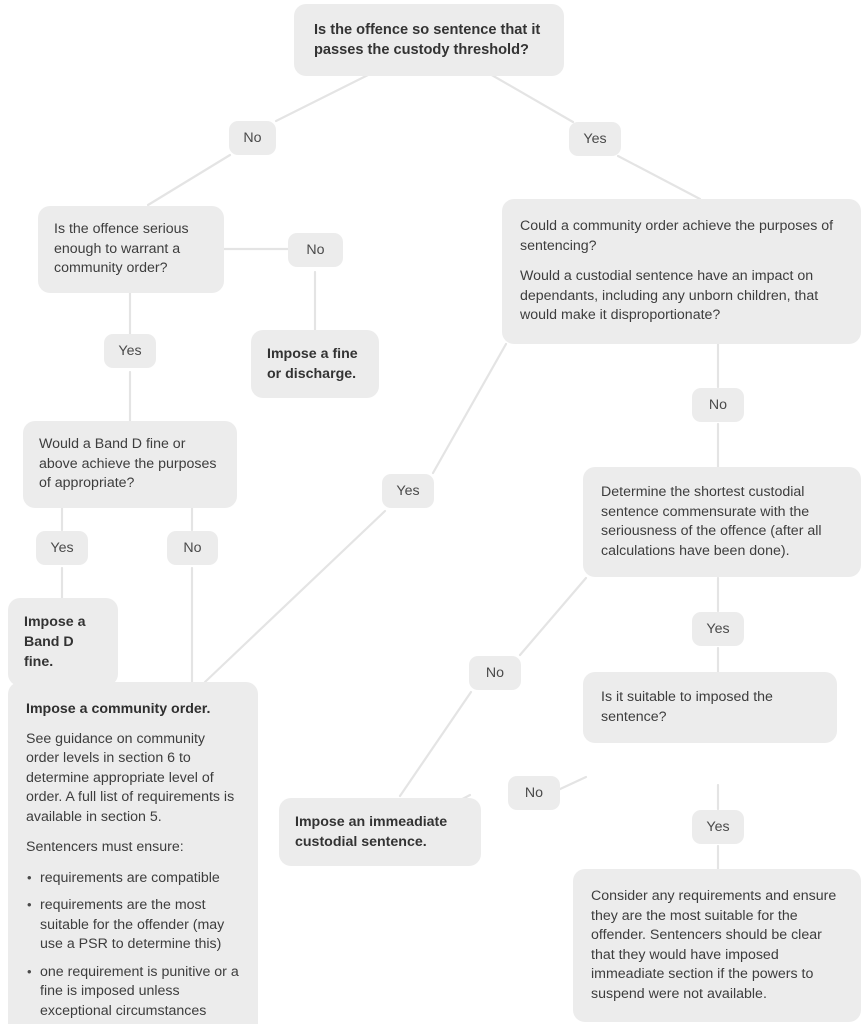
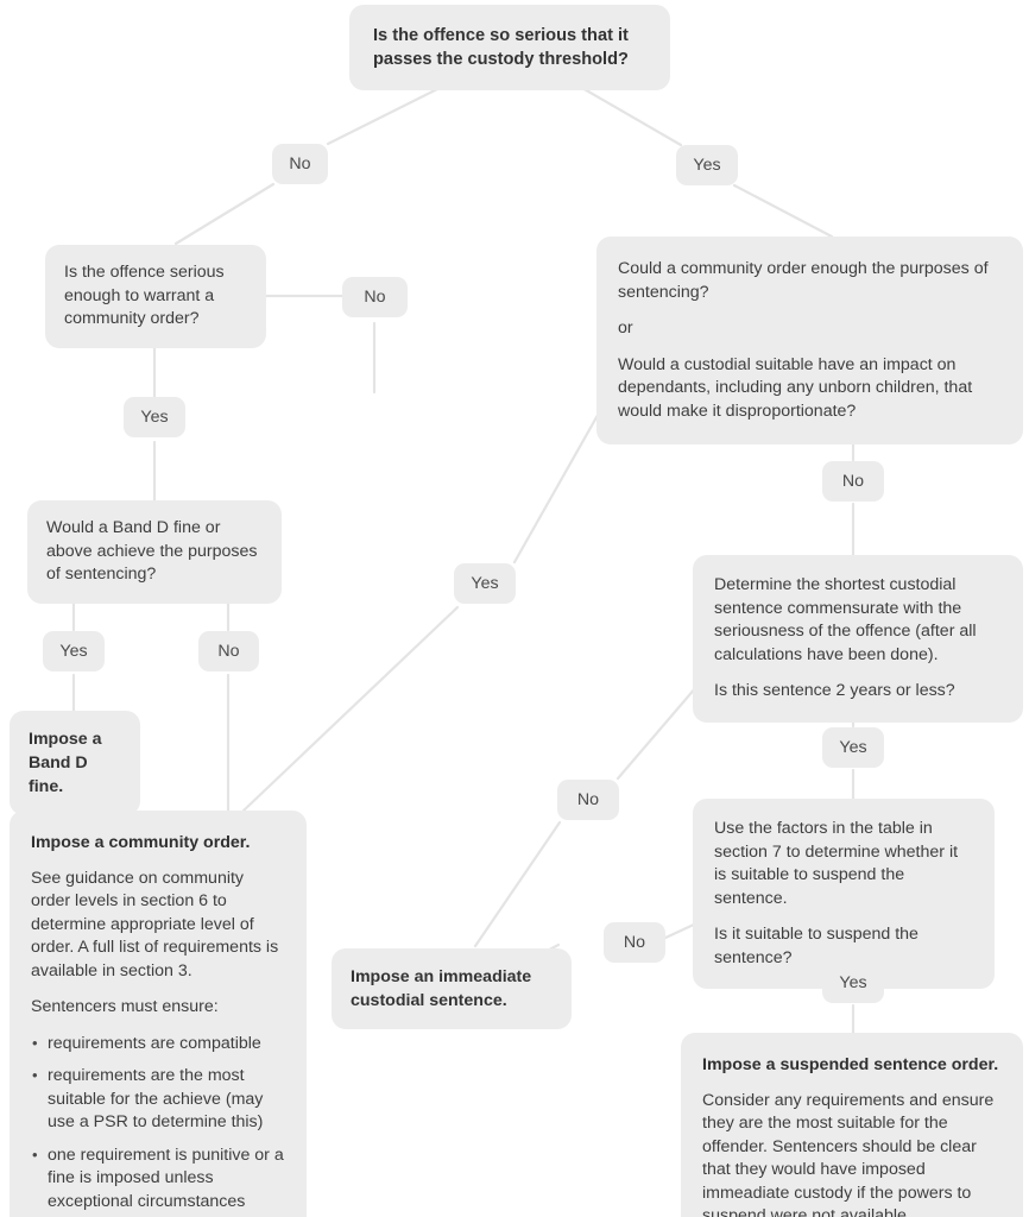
- Is the offence so sentence that it passes the custody threshold?
+ Is the offence so serious that it passes the custody threshold?
  No
  Yes
  Is the offence serious enough to warrant a community order?
  No
- Impose a fine
- or discharge.
  Yes
- Would a Band D fine or above achieve the purposes of appropriate?
+ Would a Band D fine or above achieve the purposes of sentencing?
  Yes
  No
  Impose a
  Band D fine.
- Could a community order achieve the purposes of sentencing?
+ Could a community order enough the purposes of sentencing?
+ or
- Would a custodial sentence have an impact on dependants, including any unborn children, that would make it disproportionate?
+ Would a custodial suitable have an impact on dependants, including any unborn children, that would make it disproportionate?
  No
  Yes
  Determine the shortest custodial sentence commensurate with the seriousness of the offence (after all calculations have been done).
+ Is this sentence 2 years or less?
  Yes
  No
+ Use the factors in the table in section 7 to determine whether it is suitable to suspend the sentence.
- Is it suitable to imposed the sentence?
+ Is it suitable to suspend the sentence?
  No
  Yes
  Impose an immeadiate
  custodial sentence.
  Impose a community order.
- See guidance on community order levels in section 6 to determine appropriate level of order. A full list of requirements is available in section 5.
+ See guidance on community order levels in section 6 to determine appropriate level of order. A full list of requirements is available in section 3.
  Sentencers must ensure:
  requirements are compatible
- requirements are the most suitable for the offender (may use a PSR to determine this)
+ requirements are the most suitable for the achieve (may use a PSR to determine this)
  one requirement is punitive or a fine is imposed unless exceptional circumstances
+ Impose a suspended sentence order.
- Consider any requirements and ensure they are the most suitable for the offender. Sentencers should be clear that they would have imposed immeadiate section if the powers to suspend were not available.
+ Consider any requirements and ensure they are the most suitable for the offender. Sentencers should be clear that they would have imposed immeadiate custody if the powers to suspend were not available.
